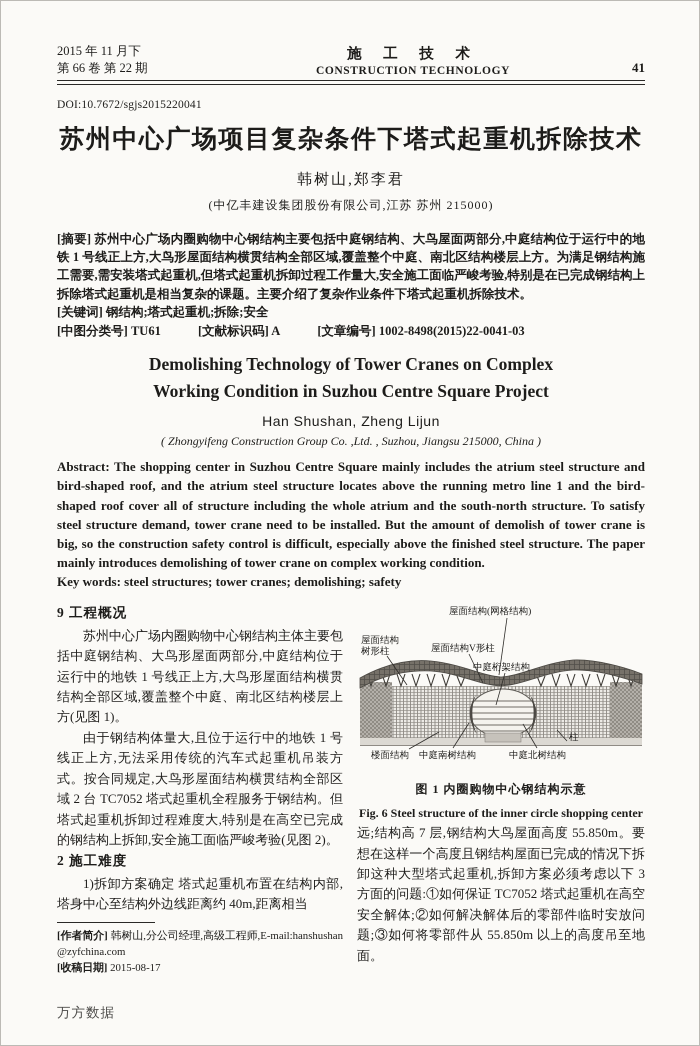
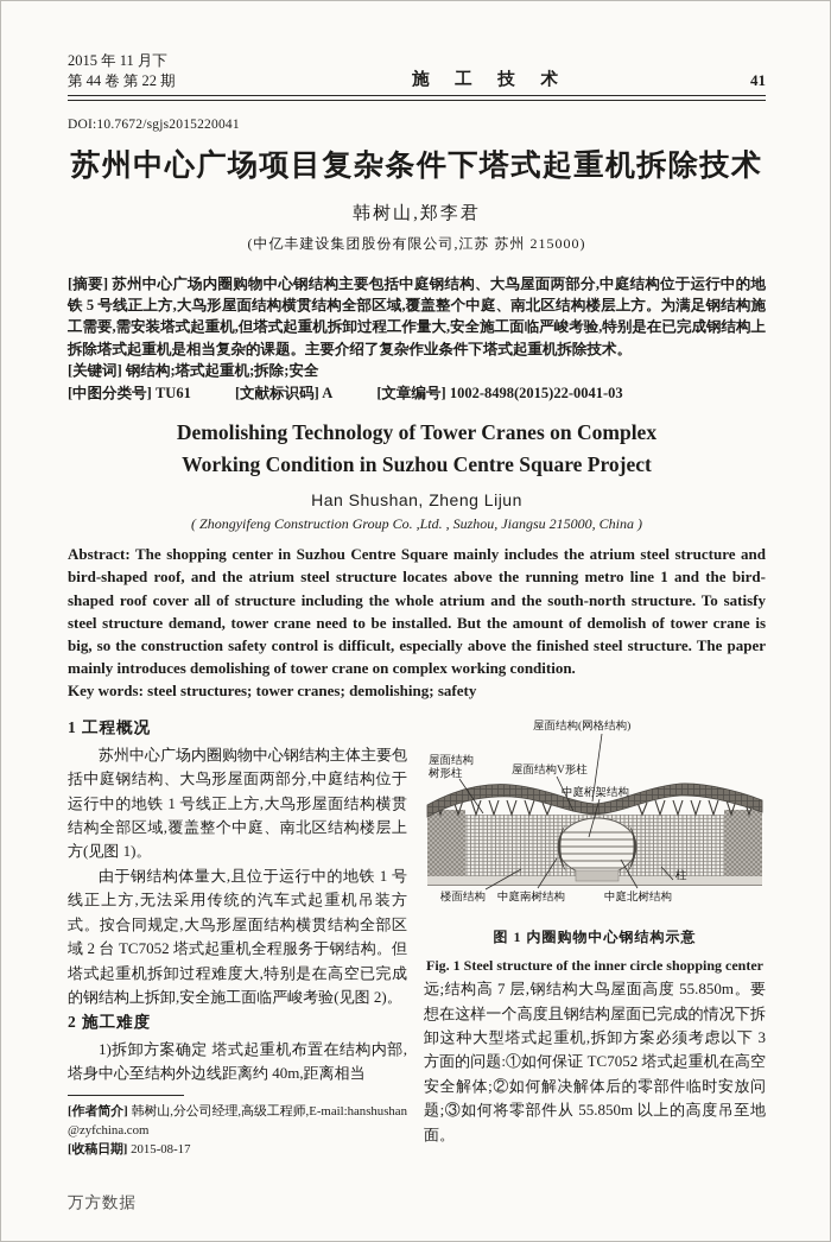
  2015 年 11 月下
- 第 66 卷 第 22 期
+ 第 44 卷 第 22 期
  施 工 技 术
- CONSTRUCTION TECHNOLOGY
  41
  DOI:10.7672/sgjs2015220041
  苏州中心广场项目复杂条件下塔式起重机拆除技术
  韩树山,郑李君
  (中亿丰建设集团股份有限公司,江苏 苏州 215000)
- [摘要] 苏州中心广场内圈购物中心钢结构主要包括中庭钢结构、大鸟屋面两部分,中庭结构位于运行中的地铁 1 号线正上方,大鸟形屋面结构横贯结构全部区域,覆盖整个中庭、南北区结构楼层上方。为满足钢结构施工需要,需安装塔式起重机,但塔式起重机拆卸过程工作量大,安全施工面临严峻考验,特别是在已完成钢结构上拆除塔式起重机是相当复杂的课题。主要介绍了复杂作业条件下塔式起重机拆除技术。
+ [摘要] 苏州中心广场内圈购物中心钢结构主要包括中庭钢结构、大鸟屋面两部分,中庭结构位于运行中的地铁 5 号线正上方,大鸟形屋面结构横贯结构全部区域,覆盖整个中庭、南北区结构楼层上方。为满足钢结构施工需要,需安装塔式起重机,但塔式起重机拆卸过程工作量大,安全施工面临严峻考验,特别是在已完成钢结构上拆除塔式起重机是相当复杂的课题。主要介绍了复杂作业条件下塔式起重机拆除技术。
  [关键词] 钢结构;塔式起重机;拆除;安全
  [中图分类号] TU61 [文献标识码] A [文章编号] 1002-8498(2015)22-0041-03
  Demolishing Technology of Tower Cranes on Complex
  Working Condition in Suzhou Centre Square Project
  Han Shushan, Zheng Lijun
  ( Zhongyifeng Construction Group Co. ,Ltd. , Suzhou, Jiangsu 215000, China )
  Abstract: The shopping center in Suzhou Centre Square mainly includes the atrium steel structure and bird-shaped roof, and the atrium steel structure locates above the running metro line 1 and the bird-shaped roof cover all of structure including the whole atrium and the south-north structure. To satisfy steel structure demand, tower crane need to be installed. But the amount of demolish of tower crane is big, so the construction safety control is difficult, especially above the finished steel structure. The paper mainly introduces demolishing of tower crane on complex working condition.
  Key words: steel structures; tower cranes; demolishing; safety
- 9 工程概况
+ 1 工程概况
  苏州中心广场内圈购物中心钢结构主体主要包括中庭钢结构、大鸟形屋面两部分,中庭结构位于运行中的地铁 1 号线正上方,大鸟形屋面结构横贯结构全部区域,覆盖整个中庭、南北区结构楼层上方(见图 1)。
  由于钢结构体量大,且位于运行中的地铁 1 号线正上方,无法采用传统的汽车式起重机吊装方式。按合同规定,大鸟形屋面结构横贯结构全部区域 2 台 TC7052 塔式起重机全程服务于钢结构。但塔式起重机拆卸过程难度大,特别是在高空已完成的钢结构上拆卸,安全施工面临严峻考验(见图 2)。
  2 施工难度
  1)拆卸方案确定 塔式起重机布置在结构内部,塔身中心至结构外边线距离约 40m,距离相当
  [作者简介] 韩树山,分公司经理,高级工程师,E-mail:hanshushan@zyfchina.com
  [收稿日期] 2015-08-17
  屋面结构(网格结构)
  屋面结构
  树形柱
  屋面结构V形柱
  中庭桁架结构
  楼面结构
  中庭南树结构
  中庭北树结构
  柱
  图 1 内圈购物中心钢结构示意
- Fig. 6 Steel structure of the inner circle shopping center
+ Fig. 1 Steel structure of the inner circle shopping center
  远;结构高 7 层,钢结构大鸟屋面高度 55.850m。要想在这样一个高度且钢结构屋面已完成的情况下拆卸这种大型塔式起重机,拆卸方案必须考虑以下 3 方面的问题:①如何保证 TC7052 塔式起重机在高空安全解体;②如何解决解体后的零部件临时安放问题;③如何将零部件从 55.850m 以上的高度吊至地面。
  万方数据
